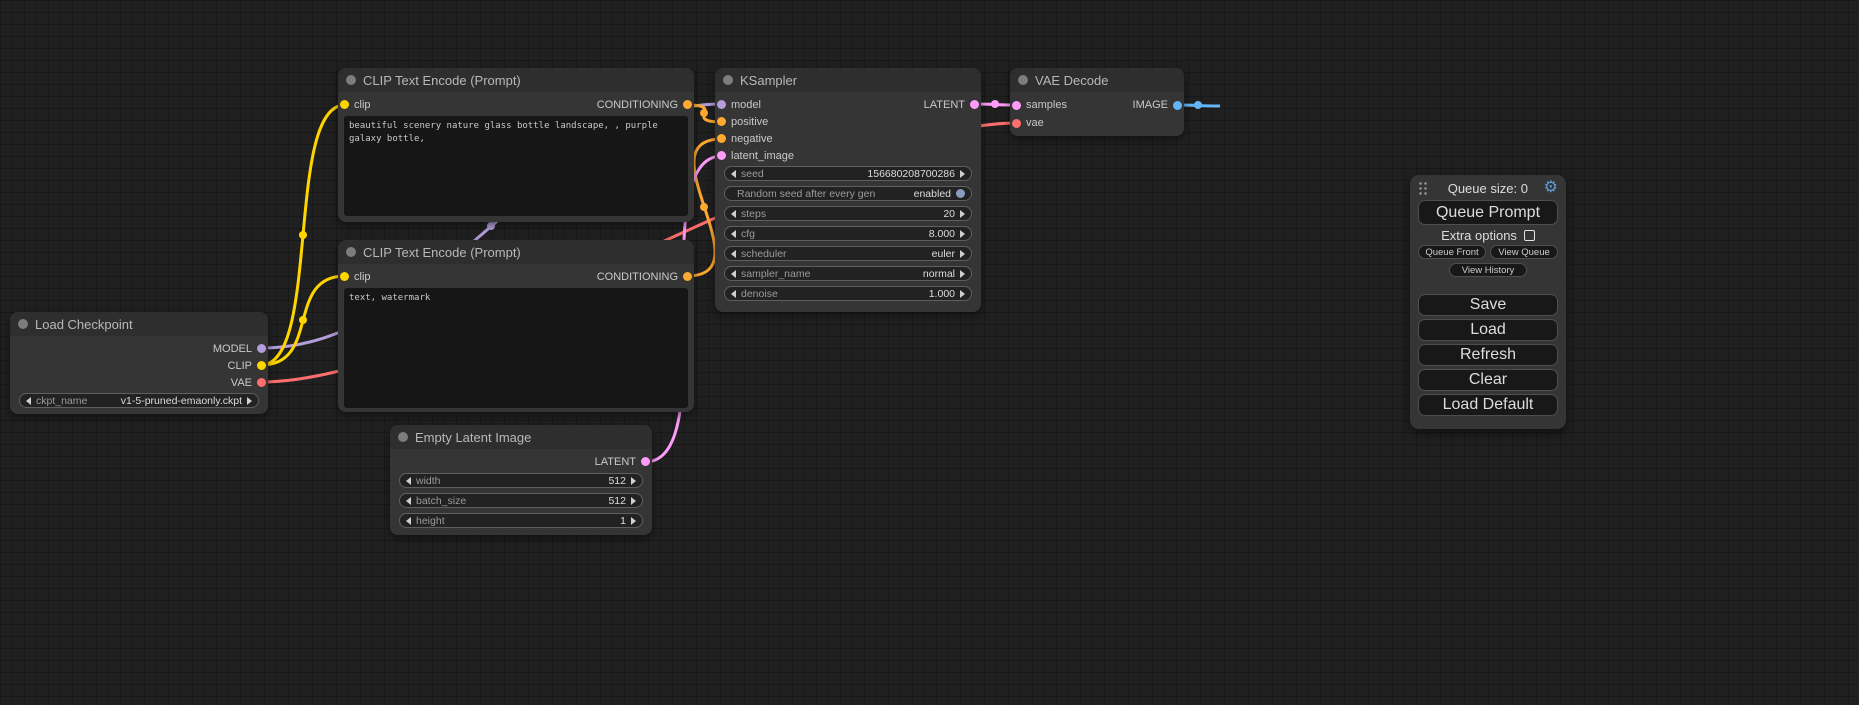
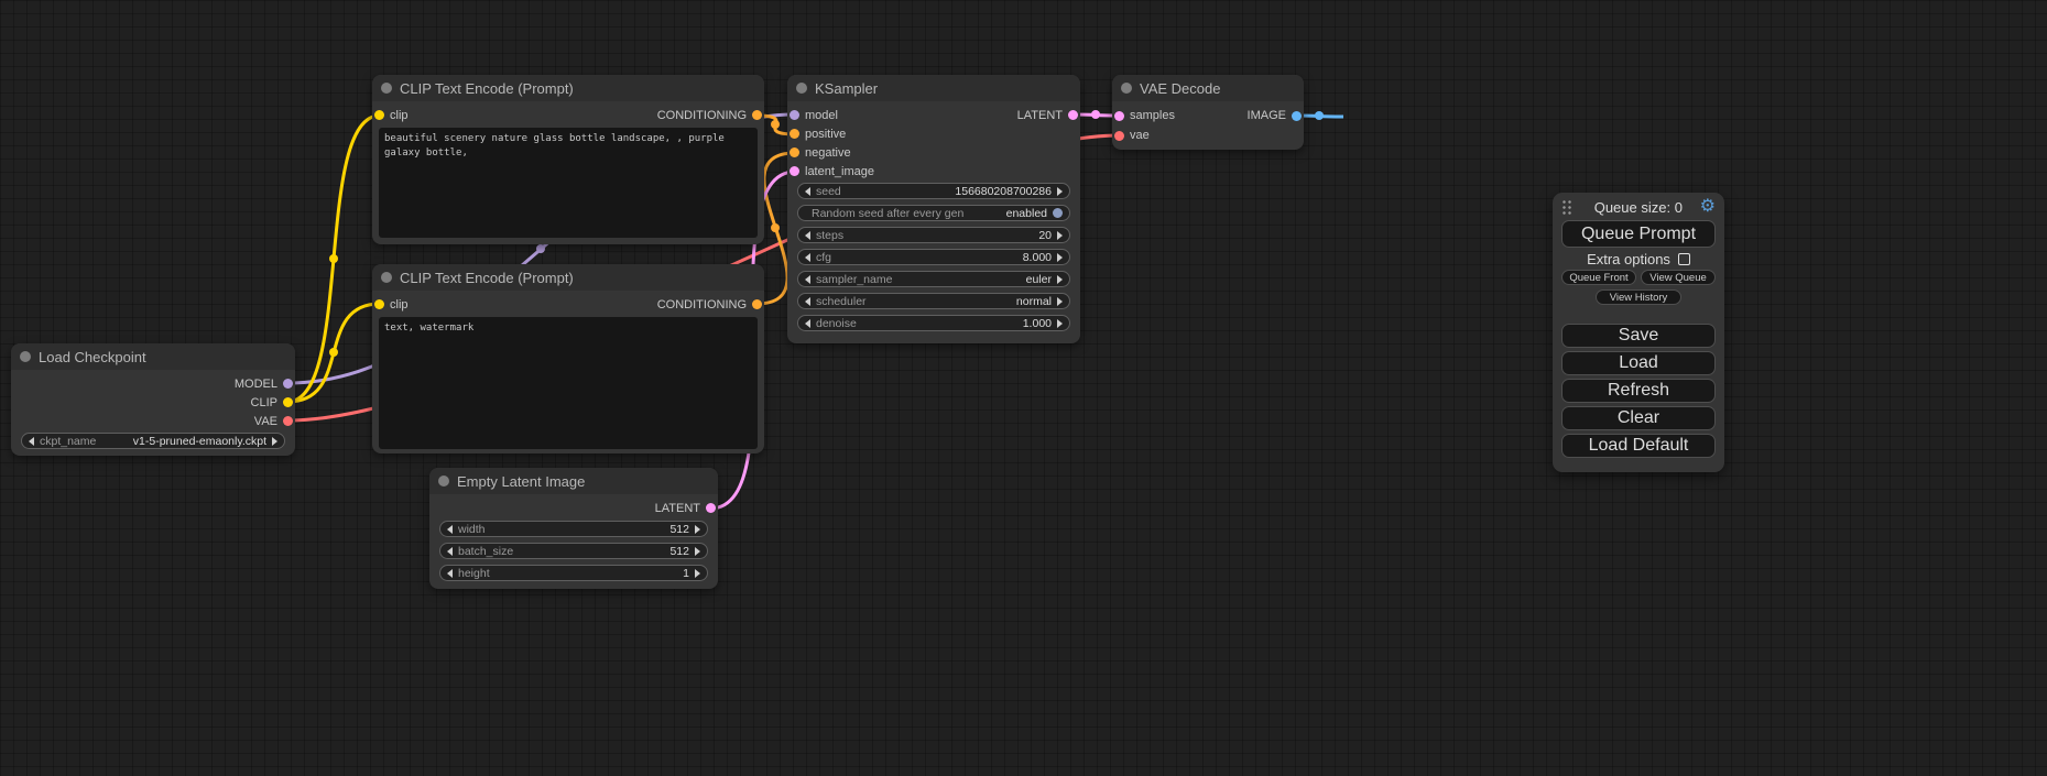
  Load Checkpoint
  MODEL
  CLIP
  VAE
  ckpt_name
  v1-5-pruned-emaonly.ckpt
  CLIP Text Encode (Prompt)
  clip
  CONDITIONING
  beautiful scenery nature glass bottle landscape, , purple galaxy bottle,
  CLIP Text Encode (Prompt)
  clip
  CONDITIONING
  text, watermark
  Empty Latent Image
  LATENT
  width
  512
  batch_size
  512
  height
  1
  KSampler
  model
  LATENT
  positive
  negative
  latent_image
  seed
  156680208700286
  Random seed after every gen
  enabled
  steps
  20
  cfg
  8.000
- scheduler
+ sampler_name
  euler
- sampler_name
+ scheduler
  normal
  denoise
  1.000
  VAE Decode
  samples
  IMAGE
  vae
  Queue size: 0
  ⚙
  Queue Prompt
  Extra options
  Queue Front
  View Queue
  View History
  Save
  Load
  Refresh
  Clear
  Load Default
